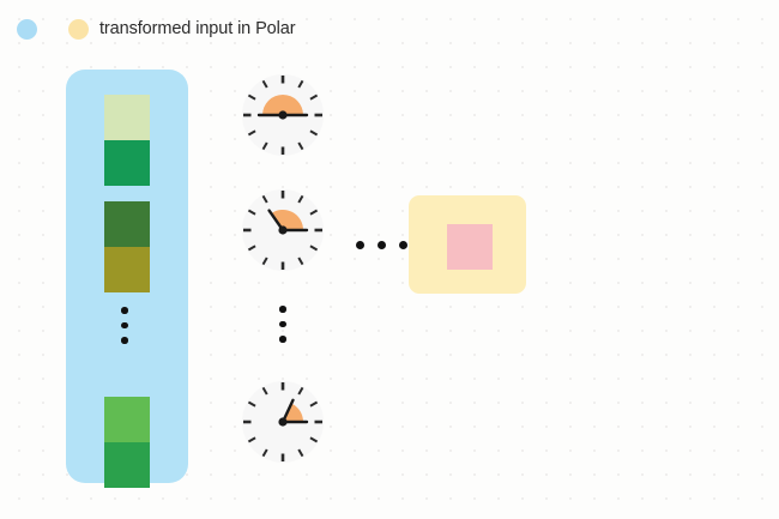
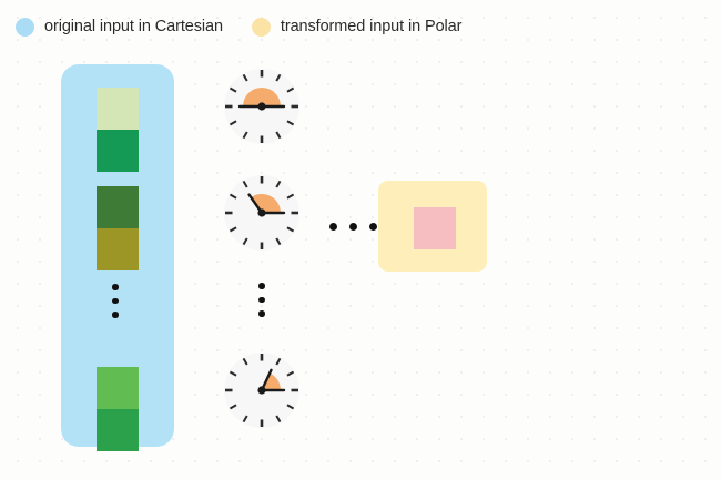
+ original input in Cartesian
  transformed input in Polar
